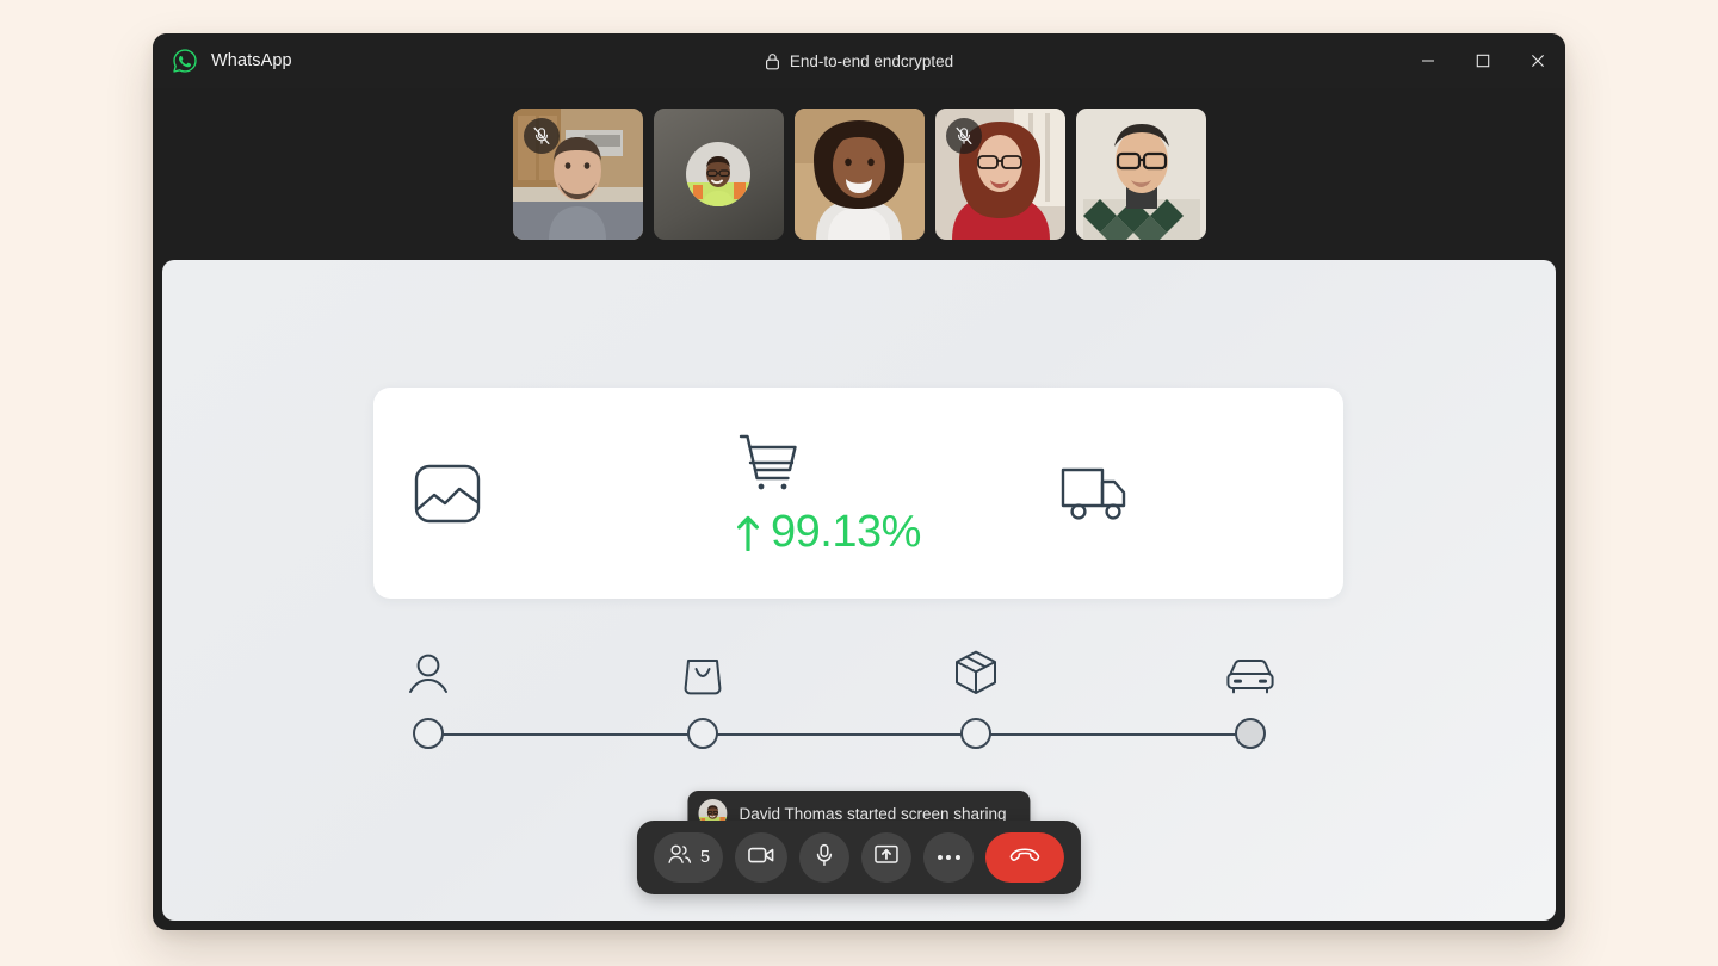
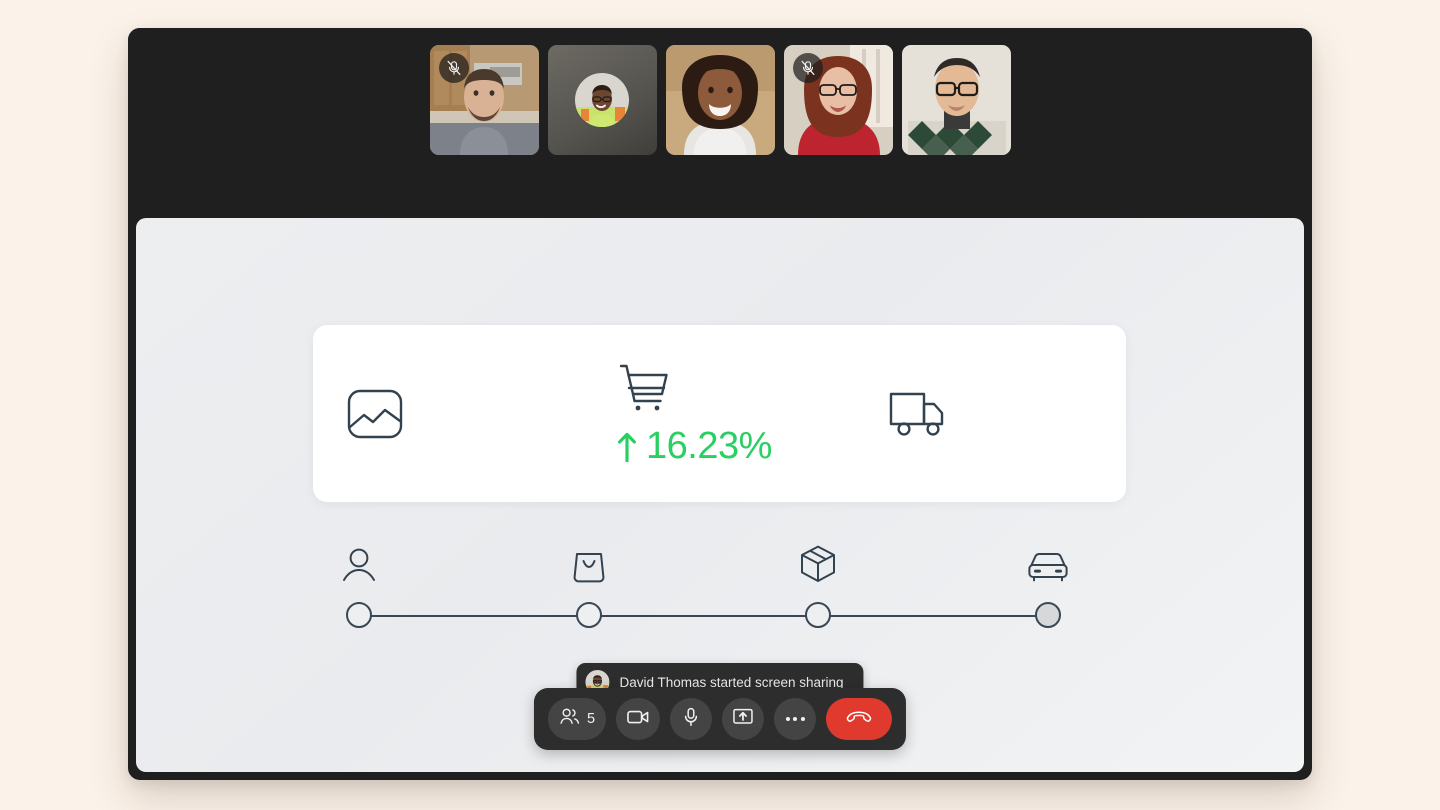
- WhatsApp
- End-to-end endcrypted
- 99.13%
+ 16.23%
  David Thomas started screen sharing
  5
